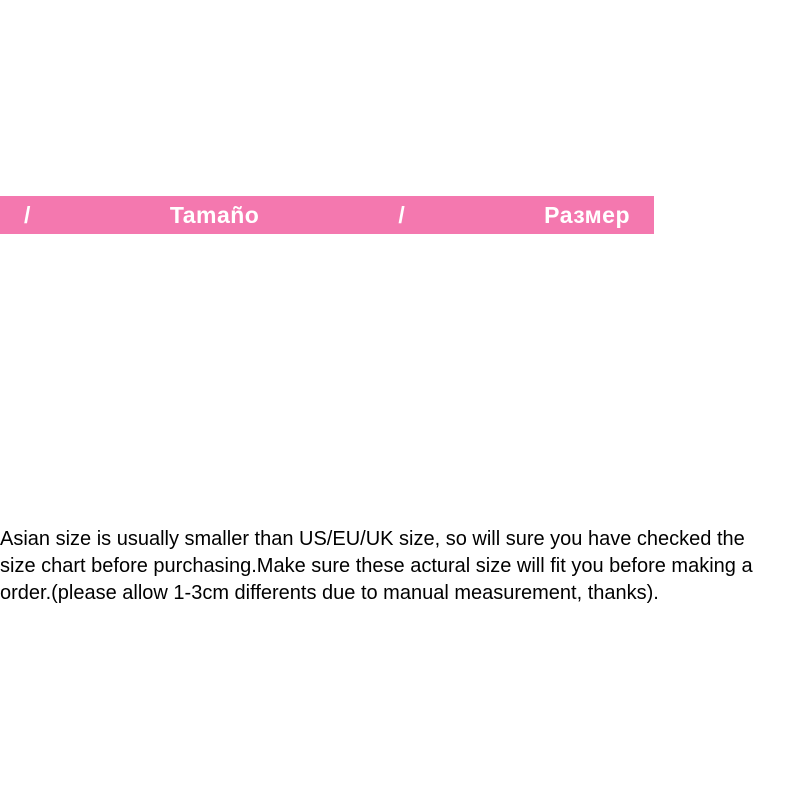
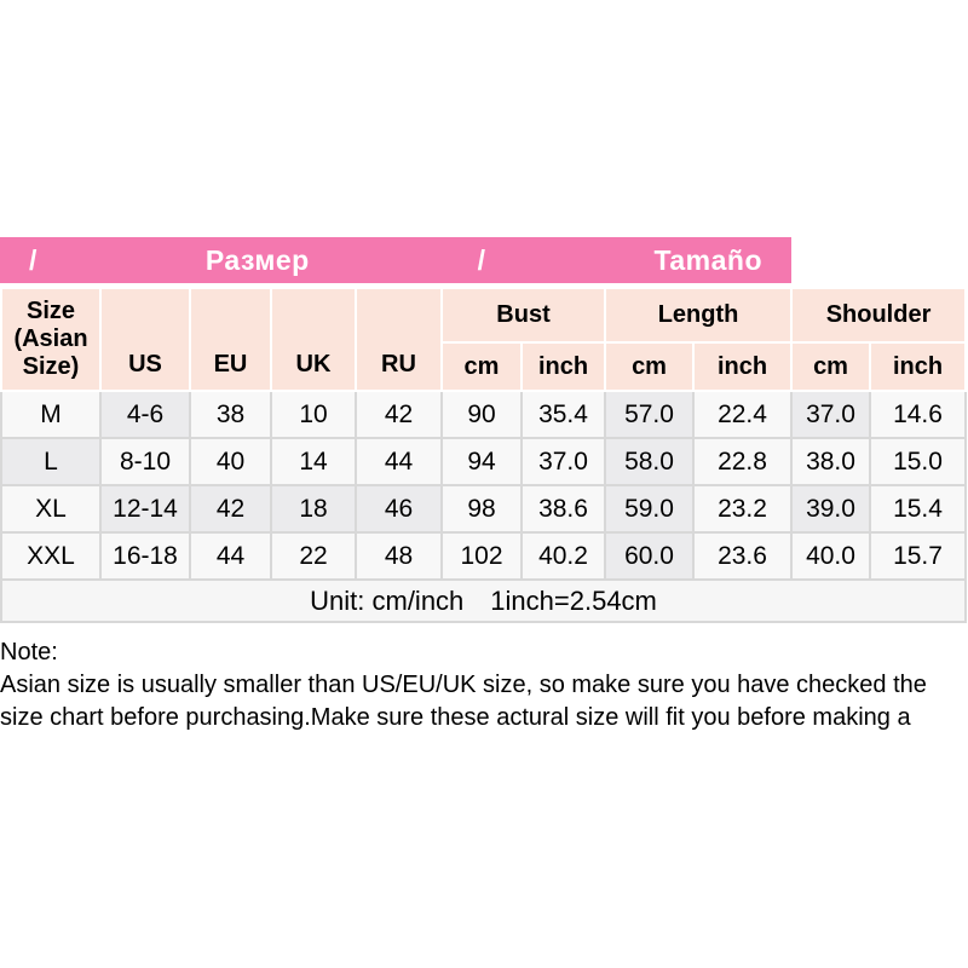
  /
- Tamaño
+ Размер
  /
- Размер
+ Tamaño
+ Size (Asian Size)	US	EU	UK	RU	Bust	Length	Shoulder
+ cm	inch	cm	inch	cm	inch
+ M	4-6	38	10	42	90	35.4	57.0	22.4	37.0	14.6
+ L	8-10	40	14	44	94	37.0	58.0	22.8	38.0	15.0
+ XL	12-14	42	18	46	98	38.6	59.0	23.2	39.0	15.4
+ XXL	16-18	44	22	48	102	40.2	60.0	23.6	40.0	15.7
+ Unit: cm/inch 1inch=2.54cm
+ Note:
- Asian size is usually smaller than US/EU/UK size, so will sure you have checked the
+ Asian size is usually smaller than US/EU/UK size, so make sure you have checked the
  size chart before purchasing.Make sure these actural size will fit you before making a
- order.(please allow 1-3cm differents due to manual measurement, thanks).
